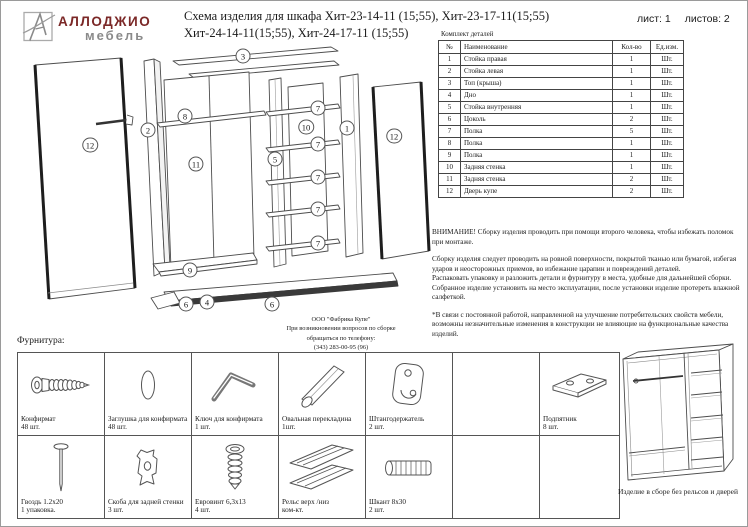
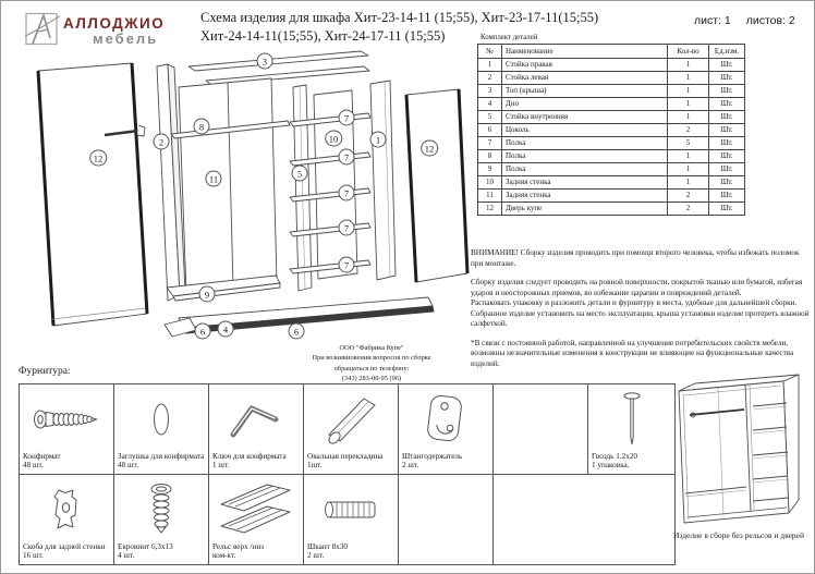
  АЛЛОДЖИО
  мебель
  Схема изделия для шкафа Хит-23-14-11 (15;55), Хит-23-17-11(15;55)
  Хит-24-14-11(15;55), Хит-24-17-11 (15;55)
  лист: 1 листов: 2
  №	Наименование	Кол-во	Ед.изм.
  1	Стойка правая	1	Шт.
  2	Стойка левая	1	Шт.
  3	Топ (крыша)	1	Шт.
  4	Дно	1	Шт.
  5	Стойка внутренняя	1	Шт.
  6	Цоколь	2	Шт.
  7	Полка	5	Шт.
  8	Полка	1	Шт.
  9	Полка	1	Шт.
  10	Задняя стенка	1	Шт.
  11	Задняя стенка	2	Шт.
  12	Дверь купе	2	Шт.
  ВНИМАНИЕ! Сборку изделия проводить при помощи второго человека, чтобы избежать поломок при монтаже.
  Сборку изделия следует проводить на ровной поверхности, покрытой тканью или бумагой, избегая ударов и неосторожных приемов, во избежание царапин и повреждений деталей.
  Распаковать упаковку и разложить детали и фурнитуру в места, удобные для дальнейшей сборки.
- Собранное изделие установить на место эксплуатации, после установки изделие протереть влажной салфеткой.
+ Собранное изделие установить на место эксплуатации, крыша установки изделие протереть влажной салфеткой.
  *В связи с постоянной работой, направленной на улучшение потребительских свойств мебели, возможны незначительные изменения в конструкции не влияющие на функциональные качества изделий.
  3
  8
  2
  12
  11
  5
  10
  7
  7
  7
  7
  7
  1
  12
  9
  6
  4
  6
  Фурнитура:
  Конфирмат
  48 шт.
  Заглушка для конфирмата
  48 шт.
  Ключ для конфирмата
  1 шт.
  Овальная перекладина
  1шт.
  Штангодержатель
  2 шт.
- Подпятник
- 8 шт.
  Гвоздь 1.2х20
  1 упаковка.
  Скоба для задней стенки
- 3 шт.
+ 16 шт.
  Евровинт 6,3х13
  4 шт.
  Рельс верх /низ
  ком-кт.
  Шкант 8х30
  2 шт.
  Изделие в сборе без рельсов и дверей
